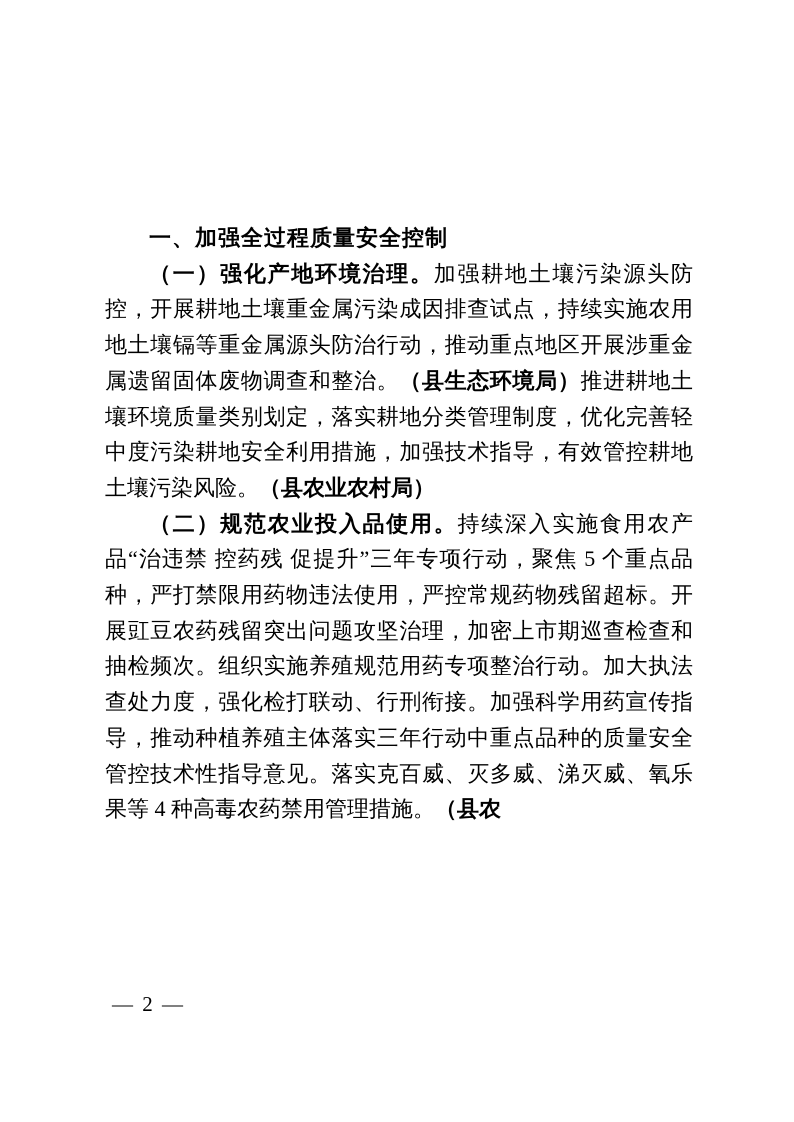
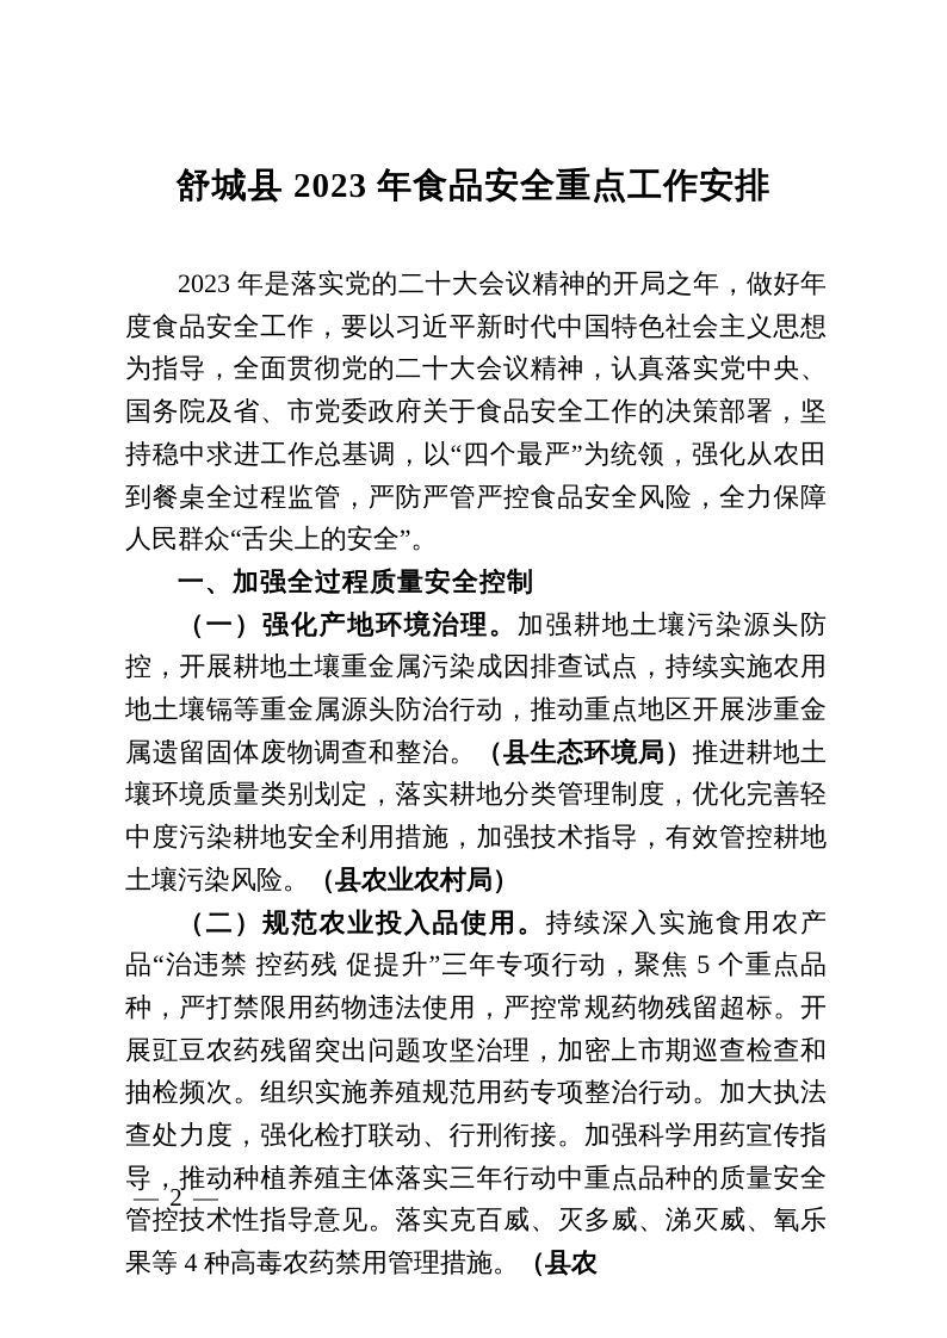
+ 舒城县 2023 年食品安全重点工作安排
+ 2023 年是落实党的二十大会议精神的开局之年，做好年度食品安全工作，要以习近平新时代中国特色社会主义思想为指导，全面贯彻党的二十大会议精神，认真落实党中央、国务院及省、市党委政府关于食品安全工作的决策部署，坚持稳中求进工作总基调，以“四个最严”为统领，强化从农田到餐桌全过程监管，严防严管严控食品安全风险，全力保障人民群众“舌尖上的安全”。
  一、加强全过程质量安全控制
  （一）强化产地环境治理。加强耕地土壤污染源头防控，开展耕地土壤重金属污染成因排查试点，持续实施农用地土壤镉等重金属源头防治行动，推动重点地区开展涉重金属遗留固体废物调查和整治。（县生态环境局）推进耕地土壤环境质量类别划定，落实耕地分类管理制度，优化完善轻中度污染耕地安全利用措施，加强技术指导，有效管控耕地土壤污染风险。（县农业农村局）
  （二）规范农业投入品使用。持续深入实施食用农产品“治违禁 控药残 促提升”三年专项行动，聚焦 5 个重点品种，严打禁限用药物违法使用，严控常规药物残留超标。开展豇豆农药残留突出问题攻坚治理，加密上市期巡查检查和抽检频次。组织实施养殖规范用药专项整治行动。加大执法查处力度，强化检打联动、行刑衔接。加强科学用药宣传指导，推动种植养殖主体落实三年行动中重点品种的质量安全管控技术性指导意见。落实克百威、灭多威、涕灭威、氧乐果等 4 种高毒农药禁用管理措施。（县农
  — 2 —
